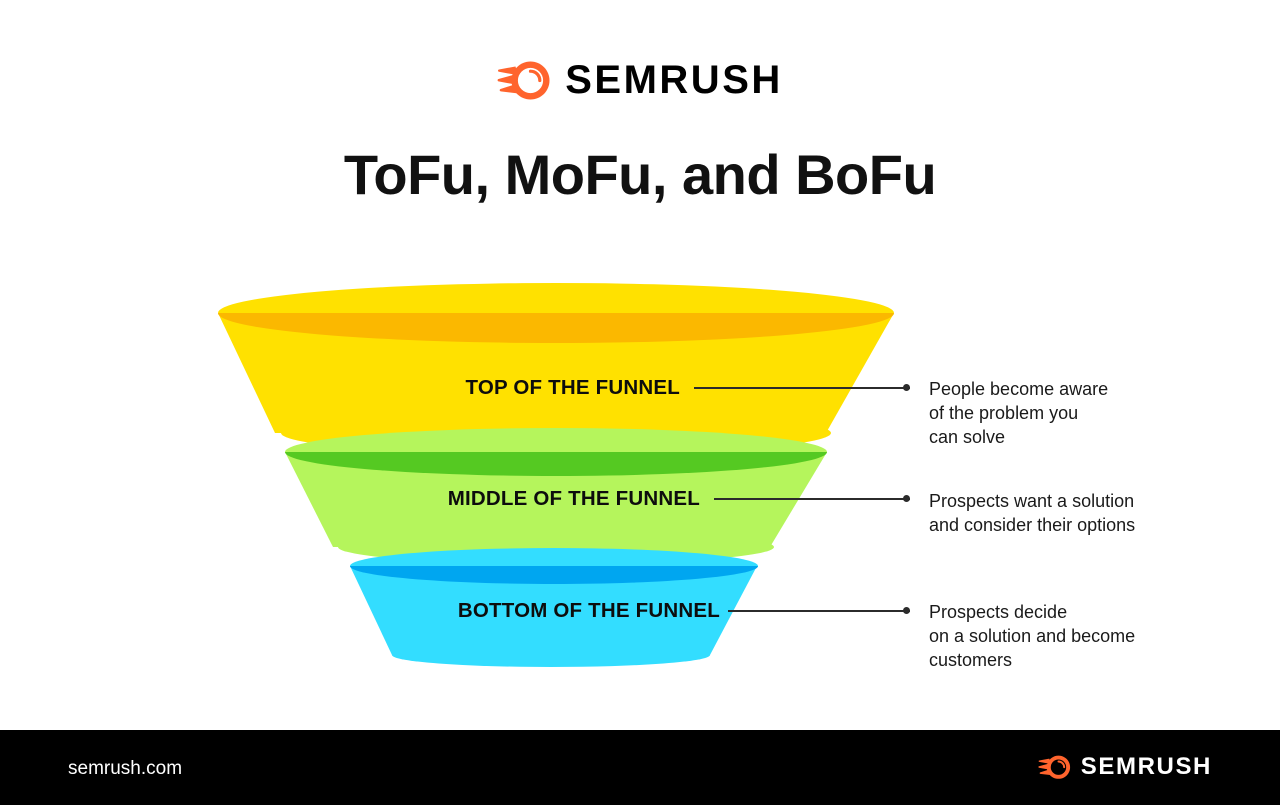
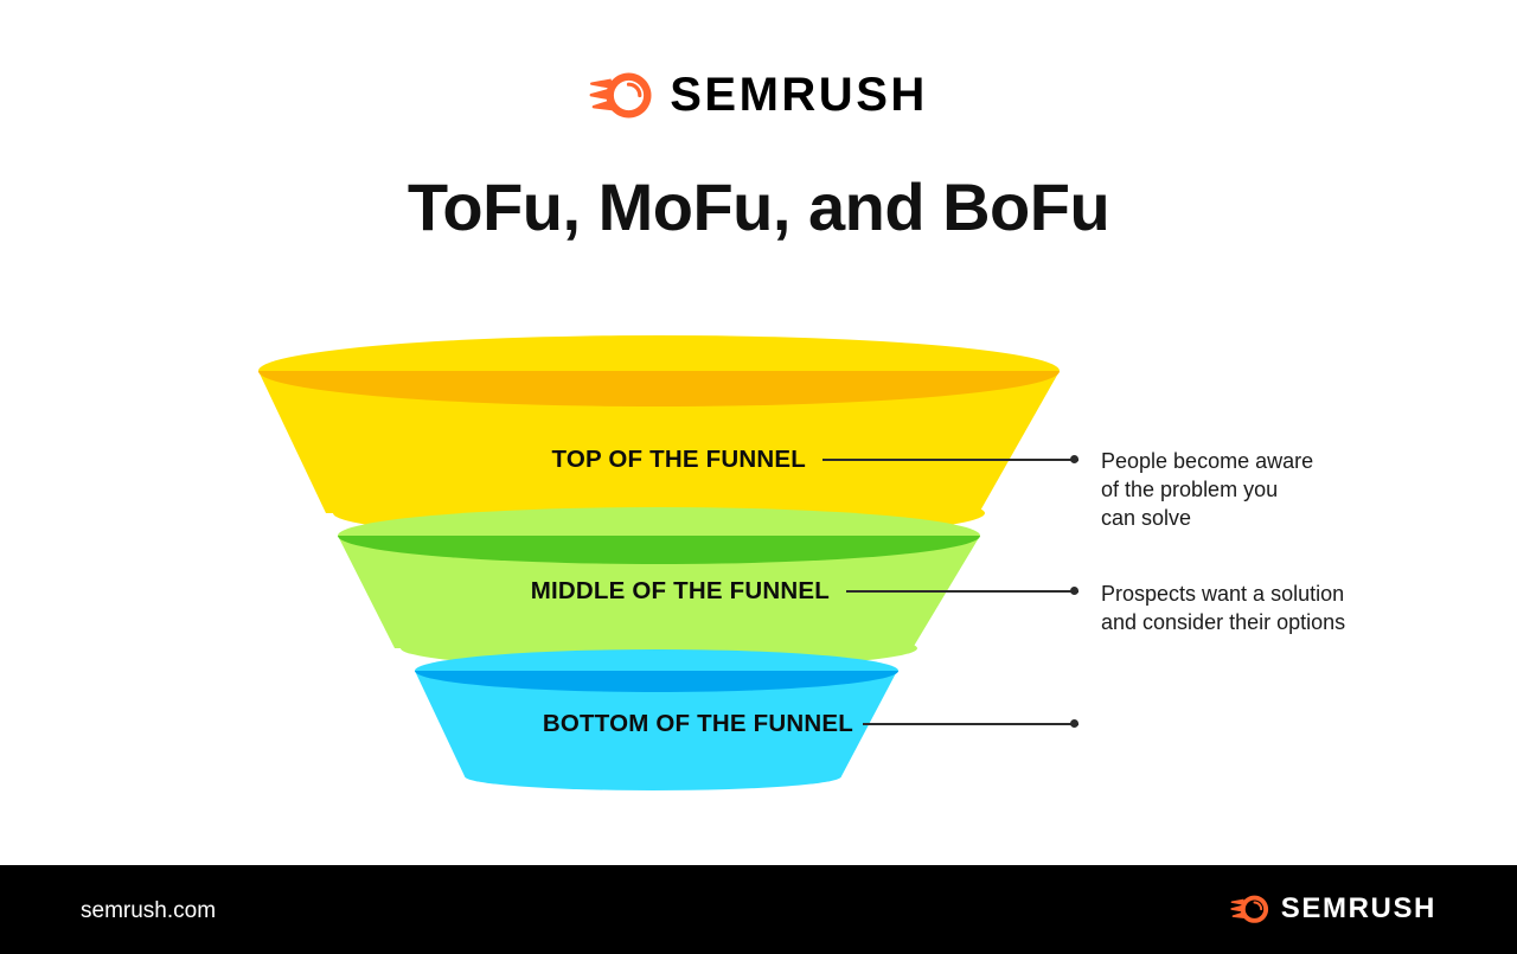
  SEMRUSH
  ToFu, MoFu, and BoFu
  TOP OF THE FUNNEL
  MIDDLE OF THE FUNNEL
  BOTTOM OF THE FUNNEL
  People become aware
  of the problem you
  can solve
  Prospects want a solution
  and consider their options
- Prospects decide
- on a solution and become
- customers
  semrush.com
  SEMRUSH
